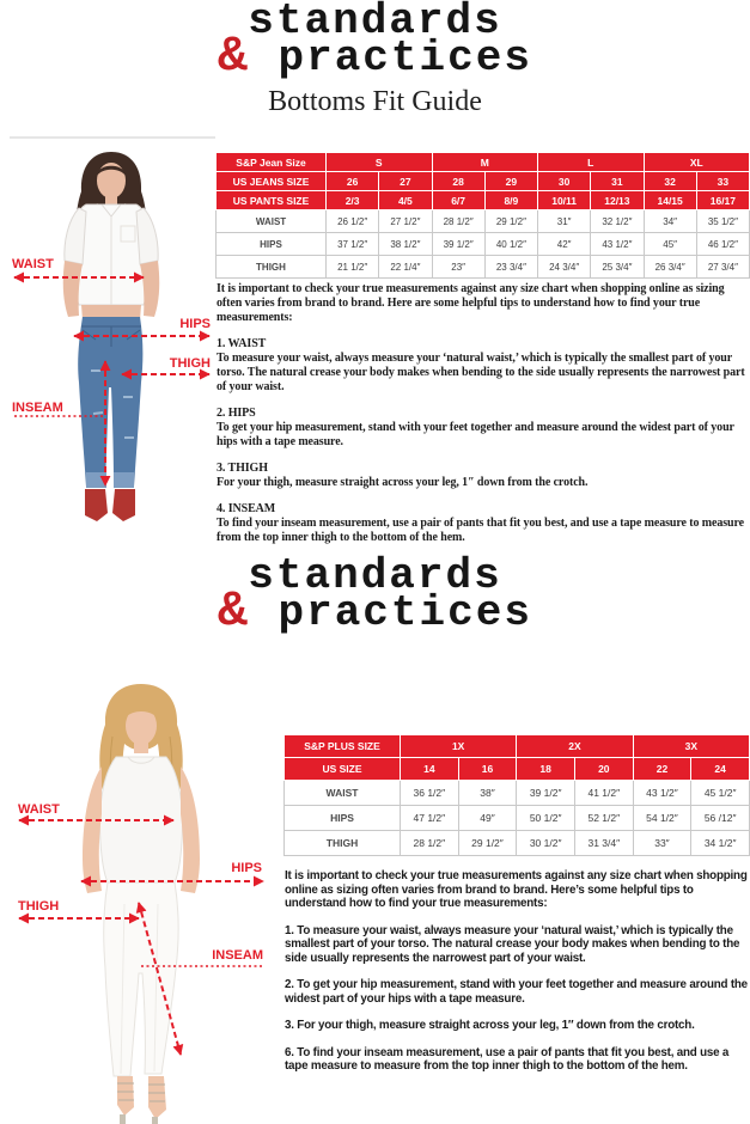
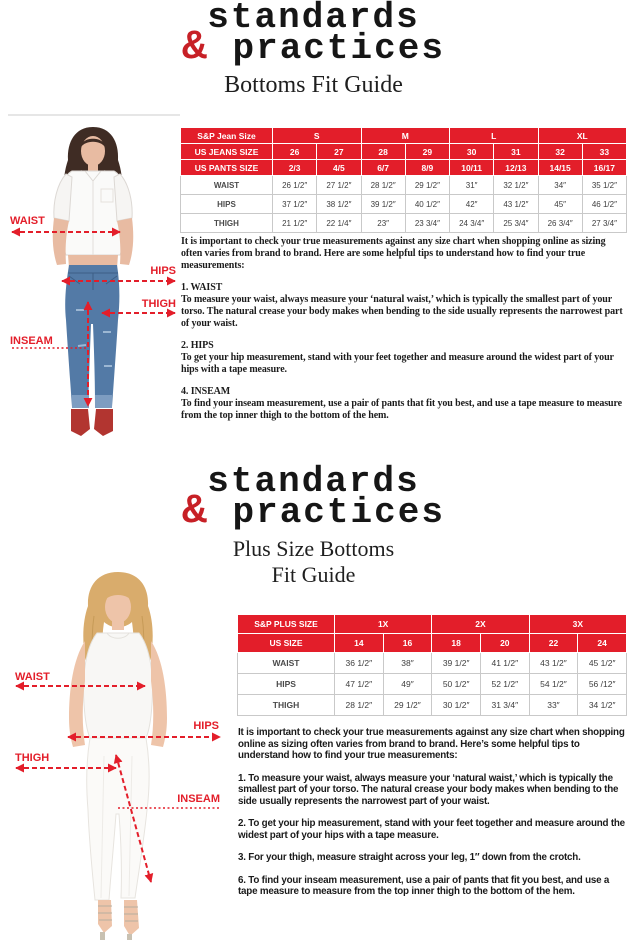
  standards
  & practices
  Bottoms Fit Guide
  WAIST
  HIPS
  THIGH
  INSEAM
  S&P Jean Size	S	M	L	XL
  US JEANS SIZE	26	27	28	29	30	31	32	33
  US PANTS SIZE	2/3	4/5	6/7	8/9	10/11	12/13	14/15	16/17
  WAIST	26 1/2″	27 1/2″	28 1/2″	29 1/2″	31″	32 1/2″	34″	35 1/2″
  HIPS	37 1/2″	38 1/2″	39 1/2″	40 1/2″	42″	43 1/2″	45″	46 1/2″
  THIGH	21 1/2″	22 1/4″	23″	23 3/4″	24 3/4″	25 3/4″	26 3/4″	27 3/4″
  It is important to check your true measurements against any size chart when shopping online as sizing often varies from brand to brand. Here are some helpful tips to understand how to find your true measurements:
  1. WAIST
  To measure your waist, always measure your ‘natural waist,’ which is typically the smallest part of your torso. The natural crease your body makes when bending to the side usually represents the narrowest part of your waist.
  2. HIPS
  To get your hip measurement, stand with your feet together and measure around the widest part of your hips with a tape measure.
- 3. THIGH
- For your thigh, measure straight across your leg, 1″ down from the crotch.
  4. INSEAM
  To find your inseam measurement, use a pair of pants that fit you best, and use a tape measure to measure from the top inner thigh to the bottom of the hem.
  standards
  & practices
+ Plus Size Bottoms
+ Fit Guide
  WAIST
  HIPS
  THIGH
  INSEAM
  S&P PLUS SIZE	1X	2X	3X
  US SIZE	14	16	18	20	22	24
  WAIST	36 1/2″	38″	39 1/2″	41 1/2″	43 1/2″	45 1/2″
  HIPS	47 1/2″	49″	50 1/2″	52 1/2″	54 1/2″	56 /12″
  THIGH	28 1/2″	29 1/2″	30 1/2″	31 3/4″	33″	34 1/2″
  It is important to check your true measurements against any size chart when shopping online as sizing often varies from brand to brand. Here’s some helpful tips to understand how to find your true measurements:
  1. To measure your waist, always measure your ‘natural waist,’ which is typically the smallest part of your torso. The natural crease your body makes when bending to the side usually represents the narrowest part of your waist.
  2. To get your hip measurement, stand with your feet together and measure around the widest part of your hips with a tape measure.
  3. For your thigh, measure straight across your leg, 1″ down from the crotch.
  6. To find your inseam measurement, use a pair of pants that fit you best, and use a tape measure to measure from the top inner thigh to the bottom of the hem.
